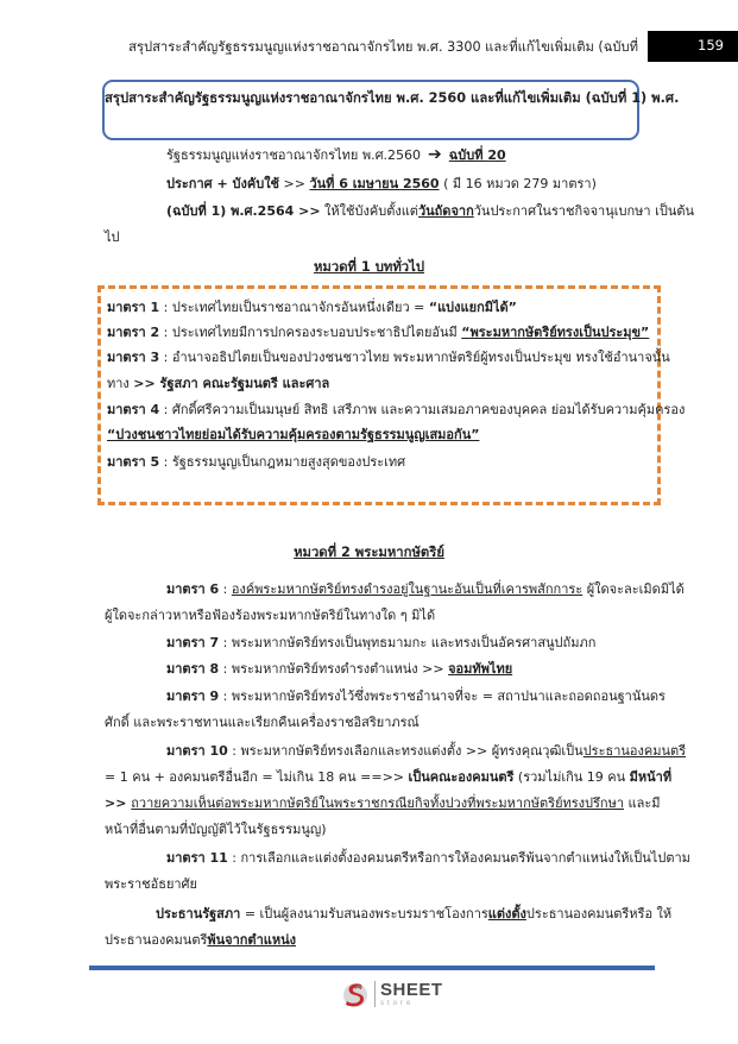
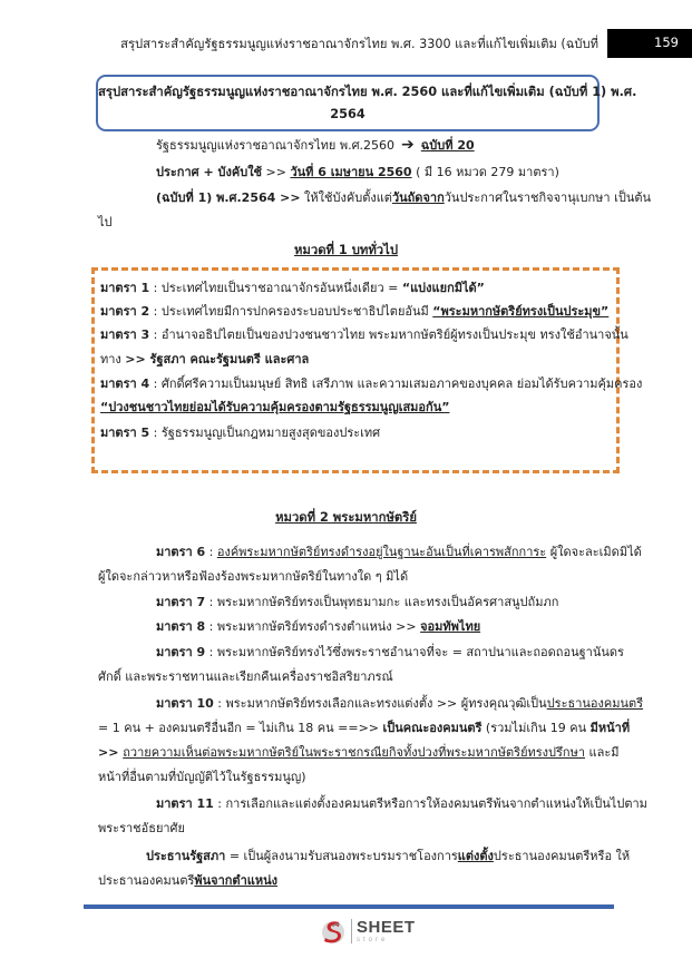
  สรุปสาระสำคัญรัฐธรรมนูญแห่งราชอาณาจักรไทย พ.ศ. 3300 และที่แก้ไขเพิ่มเติม (ฉบับที่
  159
  สรุปสาระสำคัญรัฐธรรมนูญแห่งราชอาณาจักรไทย พ.ศ. 2560 และที่แก้ไขเพิ่มเติม (ฉบับที่ 1) พ.ศ.
+ 2564
  รัฐธรรมนูญแห่งราชอาณาจักรไทย พ.ศ.2560 ➔ ฉบับที่ 20
  ประกาศ + บังคับใช้ >> วันที่ 6 เมษายน 2560 ( มี 16 หมวด 279 มาตรา)
  (ฉบับที่ 1) พ.ศ.2564 >> ให้ใช้บังคับตั้งแต่วันถัดจากวันประกาศในราชกิจจานุเบกษา เป็นต้น
  ไป
  หมวดที่ 1 บททั่วไป
  มาตรา 1 : ประเทศไทยเป็นราชอาณาจักรอันหนึ่งเดียว = “แบ่งแยกมิได้”
  มาตรา 2 : ประเทศไทยมีการปกครองระบอบประชาธิปไตยอันมี “พระมหากษัตริย์ทรงเป็นประมุข”
  มาตรา 3 : อำนาจอธิปไตยเป็นของปวงชนชาวไทย พระมหากษัตริย์ผู้ทรงเป็นประมุข ทรงใช้อำนาจนั้น
  ทาง >> รัฐสภา คณะรัฐมนตรี และศาล
  มาตรา 4 : ศักดิ์ศรีความเป็นมนุษย์ สิทธิ เสรีภาพ และความเสมอภาคของบุคคล ย่อมได้รับความคุ้มครอง
  “ปวงชนชาวไทยย่อมได้รับความคุ้มครองตามรัฐธรรมนูญเสมอกัน”
  มาตรา 5 : รัฐธรรมนูญเป็นกฎหมายสูงสุดของประเทศ
  หมวดที่ 2 พระมหากษัตริย์
  มาตรา 6 : องค์พระมหากษัตริย์ทรงดำรงอยู่ในฐานะอันเป็นที่เคารพสักการะ ผู้ใดจะละเมิดมิได้
  ผู้ใดจะกล่าวหาหรือฟ้องร้องพระมหากษัตริย์ในทางใด ๆ มิได้
  มาตรา 7 : พระมหากษัตริย์ทรงเป็นพุทธมามกะ และทรงเป็นอัครศาสนูปถัมภก
  มาตรา 8 : พระมหากษัตริย์ทรงดำรงตำแหน่ง >> จอมทัพไทย
  มาตรา 9 : พระมหากษัตริย์ทรงไว้ซึ่งพระราชอำนาจที่จะ = สถาปนาและถอดถอนฐานันดร
  ศักดิ์ และพระราชทานและเรียกคืนเครื่องราชอิสริยาภรณ์
  มาตรา 10 : พระมหากษัตริย์ทรงเลือกและทรงแต่งตั้ง >> ผู้ทรงคุณวุฒิเป็นประธานองคมนตรี
  = 1 คน + องคมนตรีอื่นอีก = ไม่เกิน 18 คน ==>> เป็นคณะองคมนตรี (รวมไม่เกิน 19 คน มีหน้าที่
  >> ถวายความเห็นต่อพระมหากษัตริย์ในพระราชกรณียกิจทั้งปวงที่พระมหากษัตริย์ทรงปรึกษา และมี
  หน้าที่อื่นตามที่บัญญัติไว้ในรัฐธรรมนูญ)
  มาตรา 11 : การเลือกและแต่งตั้งองคมนตรีหรือการให้องคมนตรีพ้นจากตำแหน่งให้เป็นไปตาม
  พระราชอัธยาศัย
  ประธานรัฐสภา = เป็นผู้ลงนามรับสนองพระบรมราชโองการแต่งตั้งประธานองคมนตรีหรือ ให้
  ประธานองคมนตรีพ้นจากตำแหน่ง
  SHEET
